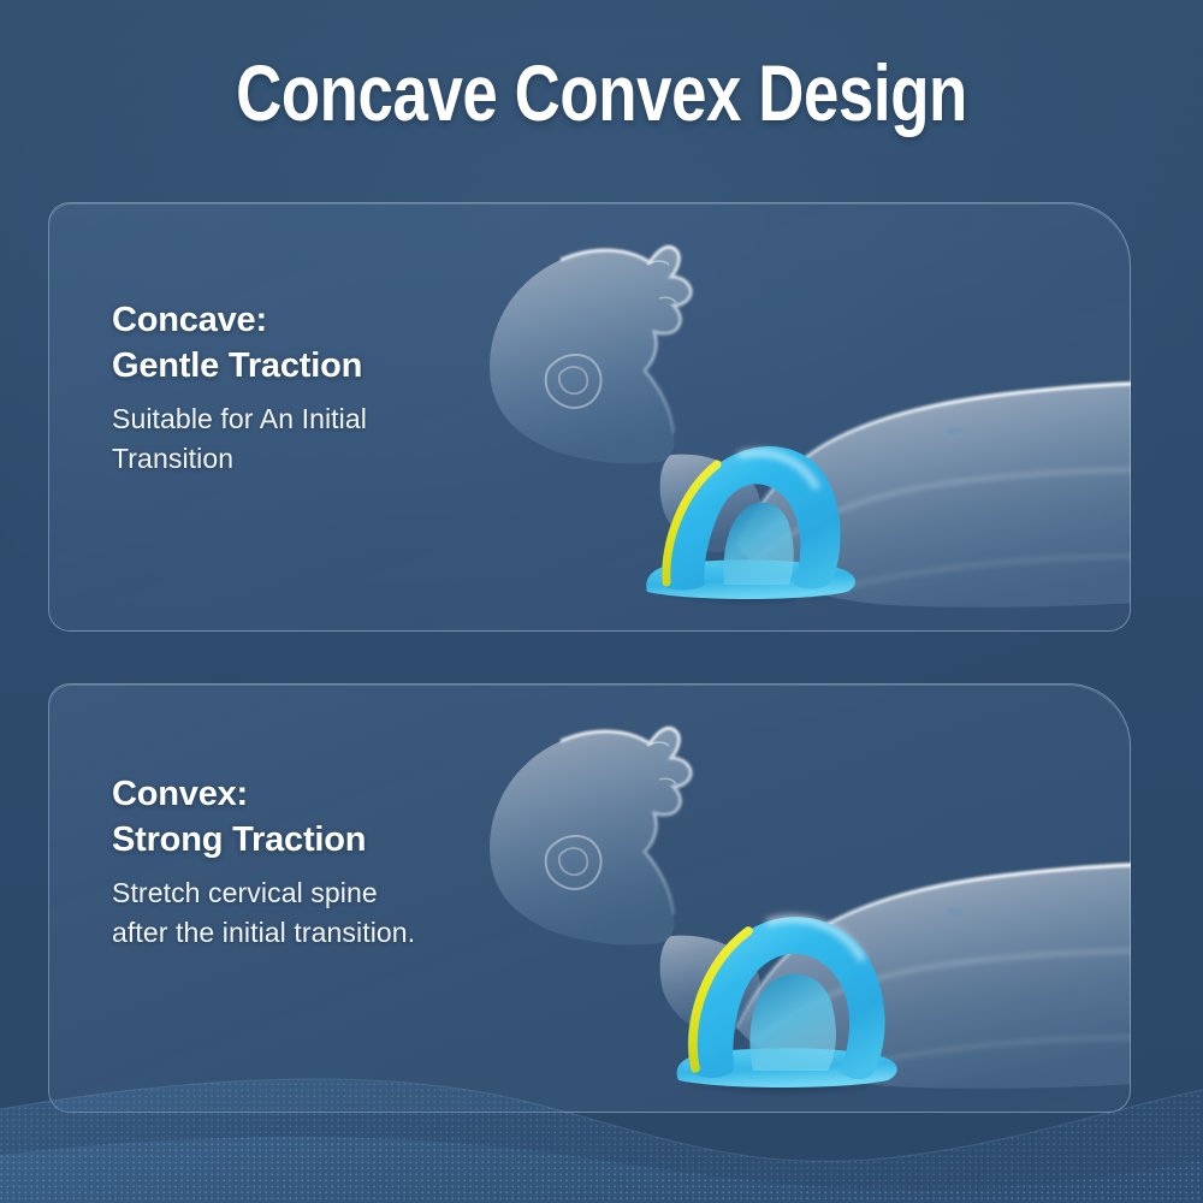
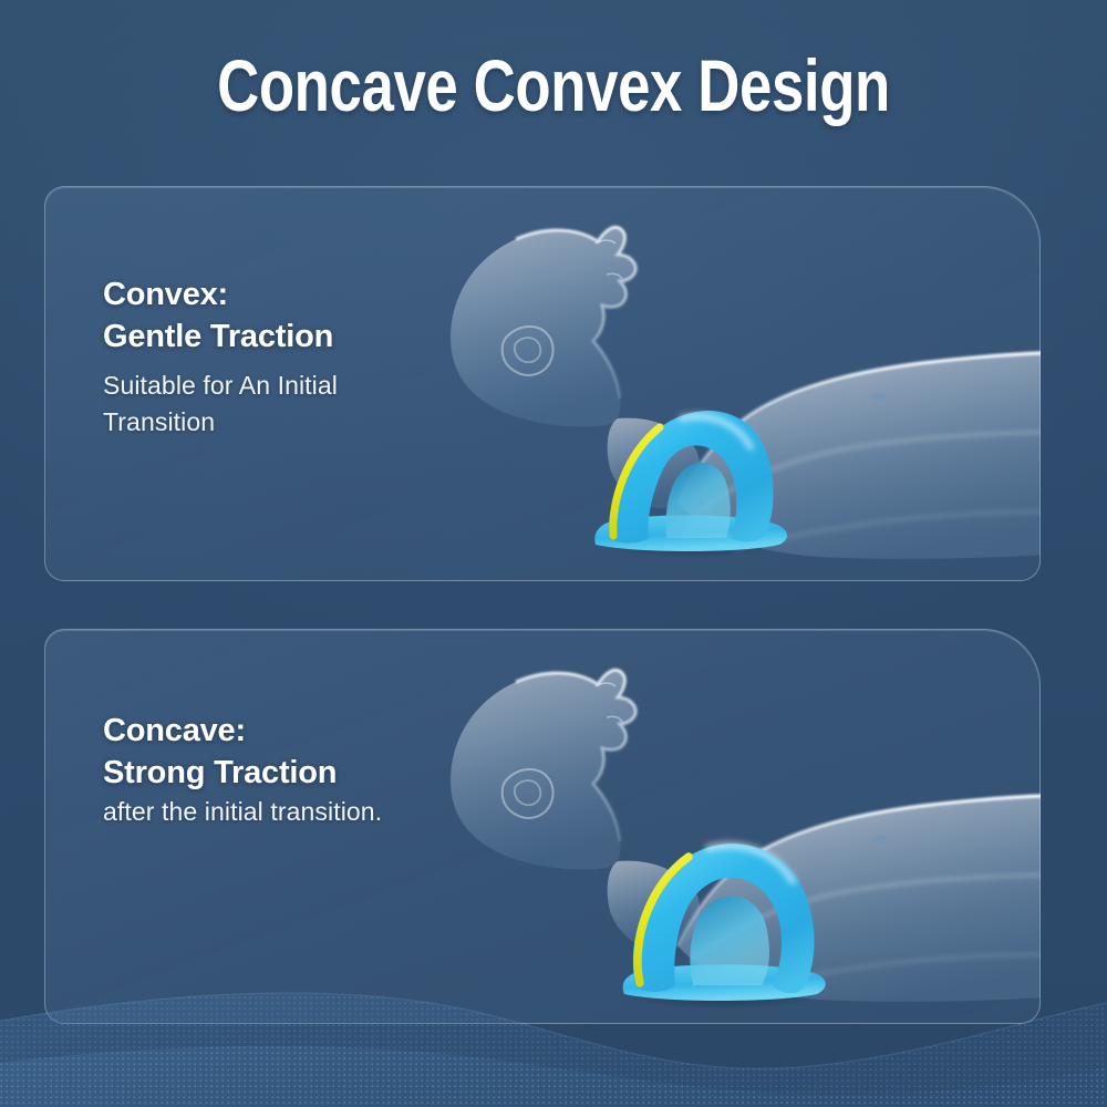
  Concave Convex Design
- Concave:
+ Convex:
  Gentle Traction
  Suitable for An Initial
  Transition
- Convex:
+ Concave:
  Strong Traction
- Stretch cervical spine
  after the initial transition.
